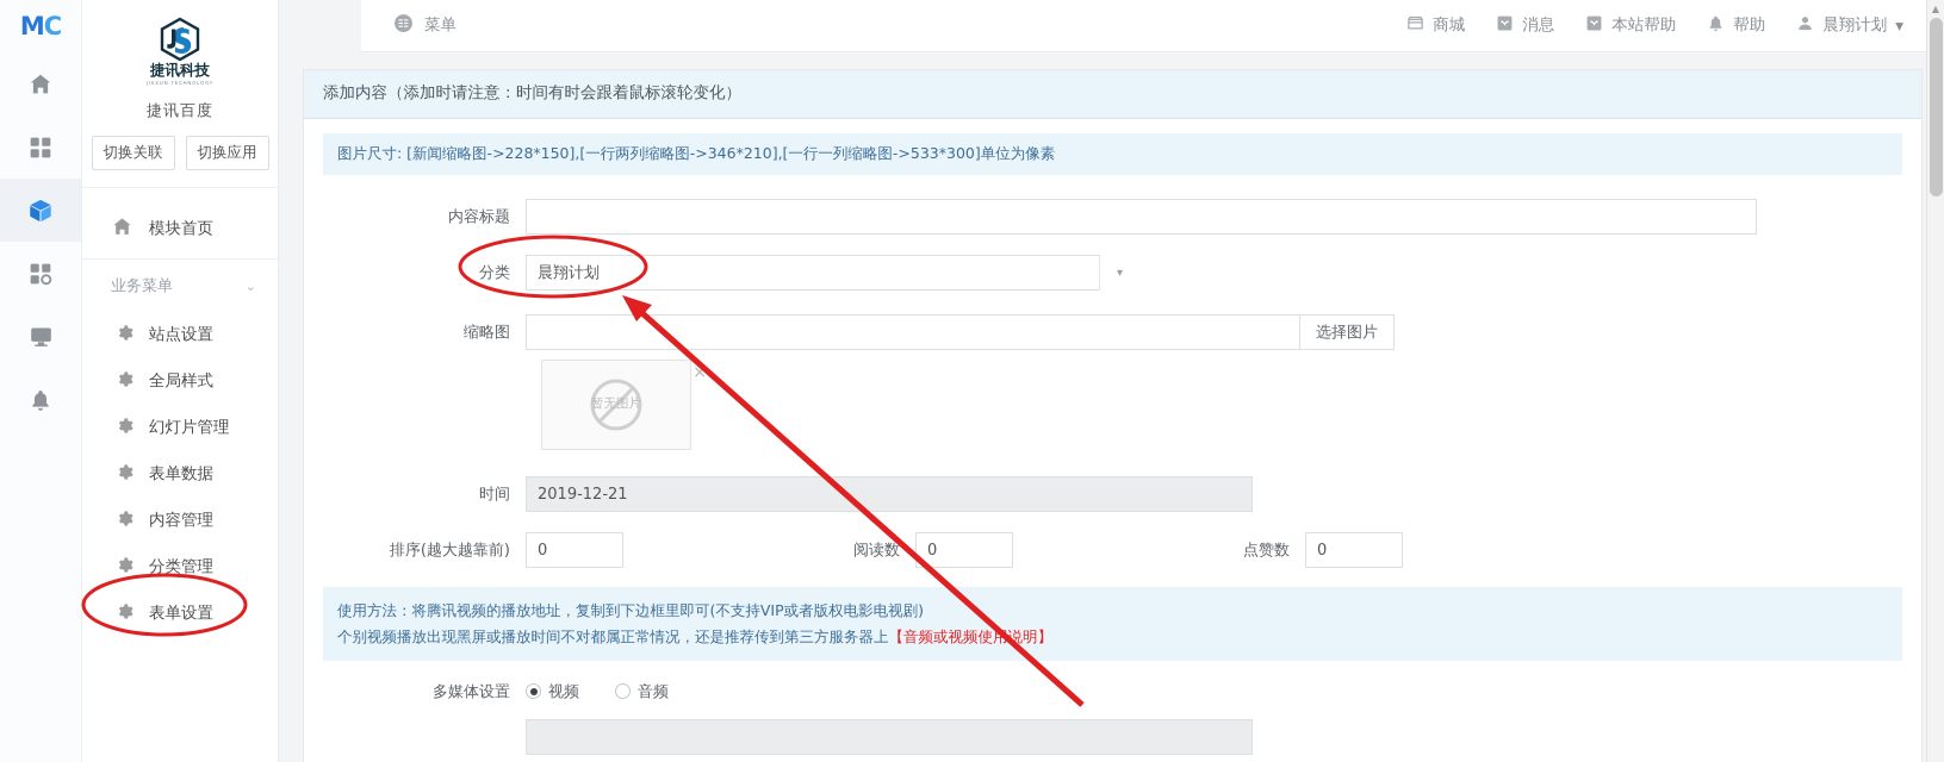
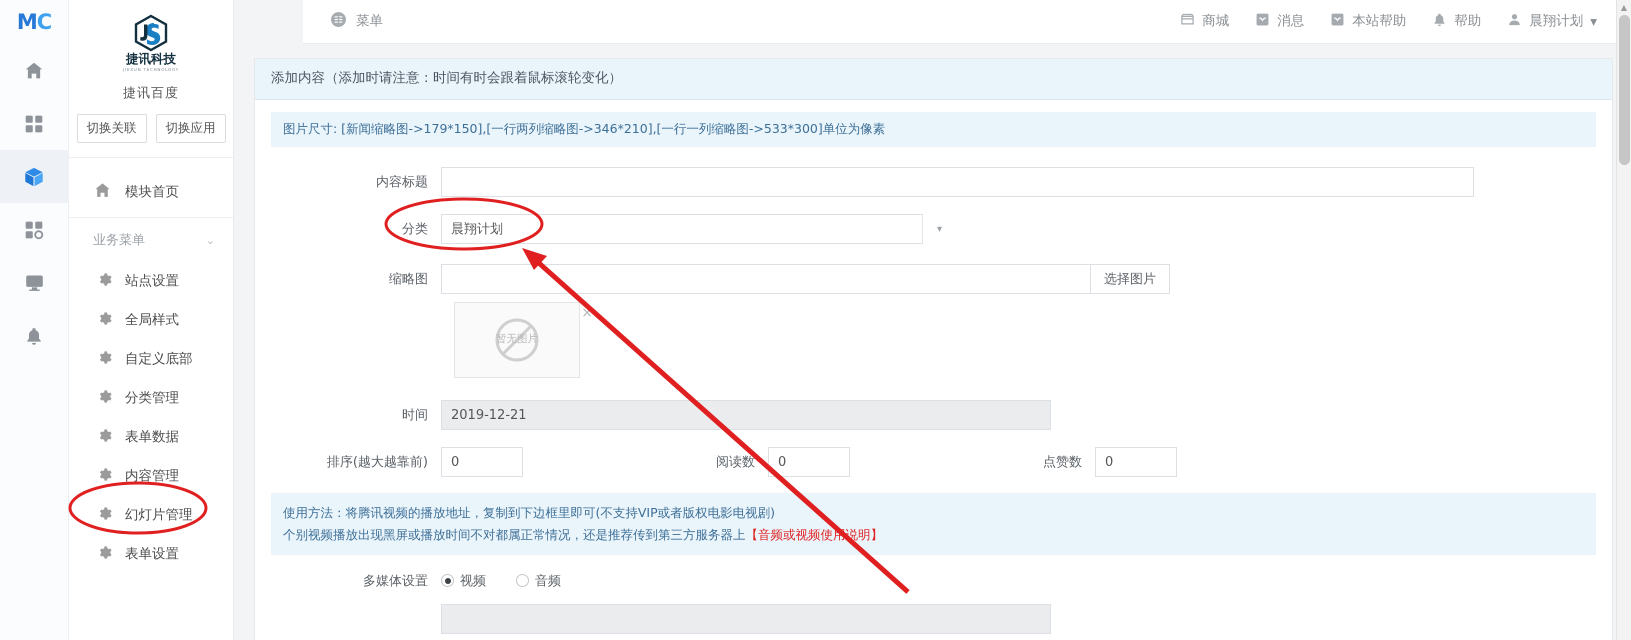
  M
  C
  捷讯科技
  捷讯百度
  切换关联
  切换应用
  模块首页
  业务菜单
  ⌄
  站点设置
  全局样式
+ 自定义底部
- 幻灯片管理
+ 分类管理
  表单数据
  内容管理
- 分类管理
+ 幻灯片管理
  表单设置
  菜单
  商城
  消息
  本站帮助
  帮助
  晨翔计划
  ▾
  添加内容（添加时请注意：时间有时会跟着鼠标滚轮变化）
- 图片尺寸: [新闻缩略图->228*150],[一行两列缩略图->346*210],[一行一列缩略图->533*300]单位为像素
+ 图片尺寸: [新闻缩略图->179*150],[一行两列缩略图->346*210],[一行一列缩略图->533*300]单位为像素
  内容标题
  分类
  晨翔计划
  ▾
  缩略图
  选择图片
  暂无图片
  ×
  时间
  2019-12-21
  排序(越大越靠前)
  0
  阅读数
  0
  点赞数
  0
  使用方法：将腾讯视频的播放地址，复制到下边框里即可(不支持VIP或者版权电影电视剧)
  个别视频播放出现黑屏或播放时间不对都属正常情况，还是推荐传到第三方服务器上【音频或视频使用说明】
  多媒体设置
  视频
  音频
  ▲
